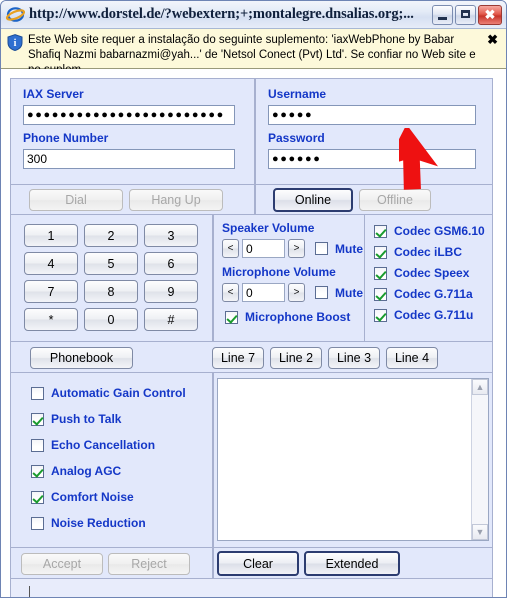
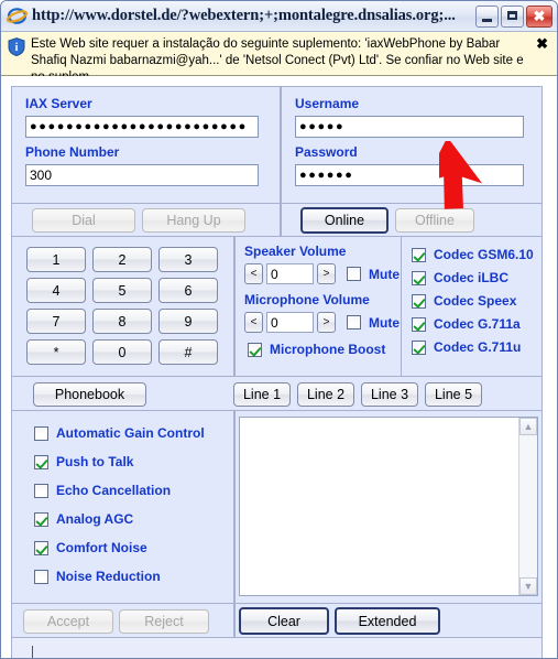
  http://www.dorstel.de/?webextern;+;montalegre.dnsalias.org;...
  ✖
  i
  Este Web site requer a instalação do seguinte suplemento: 'iaxWebPhone by Babar Shafiq Nazmi babarnazmi@yah...' de 'Netsol Conect (Pvt) Ltd'. Se confiar no Web site e
  ✖
  IAX Server
  ●●●●●●●●●●●●●●●●●●●●●●●●
  Phone Number
  300
  Username
  ●●●●●
  Password
  ●●●●●●
  Dial
  Hang Up
  Online
  Offline
  1
  2
  3
  4
  5
  6
  7
  8
  9
  *
  0
  #
  Speaker Volume
  <
  0
  >
  Mute
  Microphone Volume
  <
  0
  >
  Mute
  Microphone Boost
  Codec GSM6.10
  Codec iLBC
  Codec Speex
  Codec G.711a
  Codec G.711u
  Phonebook
- Line 7
+ Line 1
  Line 2
  Line 3
- Line 4
+ Line 5
  Automatic Gain Control
  Push to Talk
  Echo Cancellation
  Analog AGC
  Comfort Noise
  Noise Reduction
  ▲
  ▼
  Accept
  Reject
  Clear
  Extended
